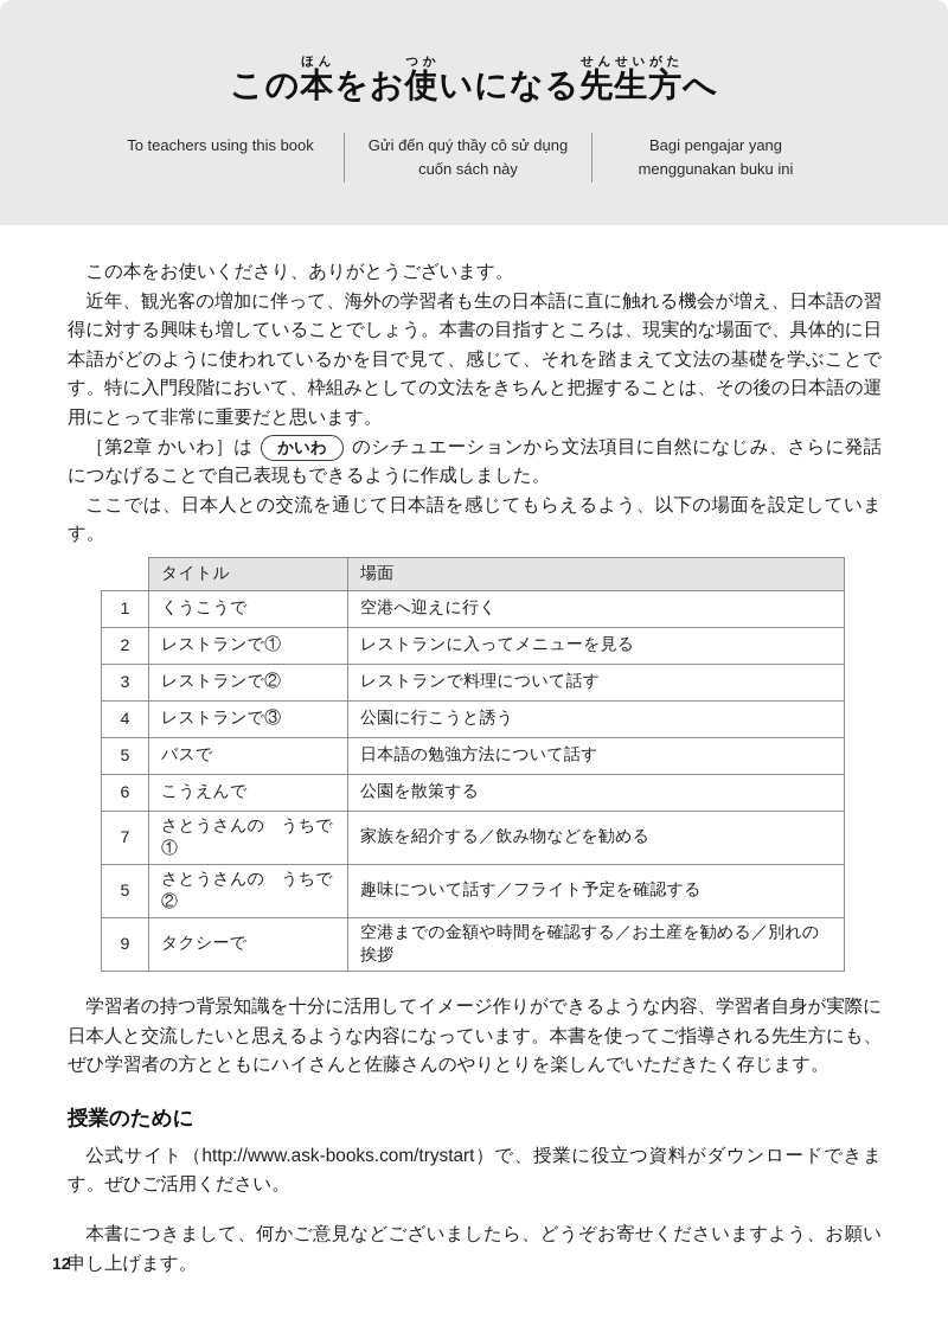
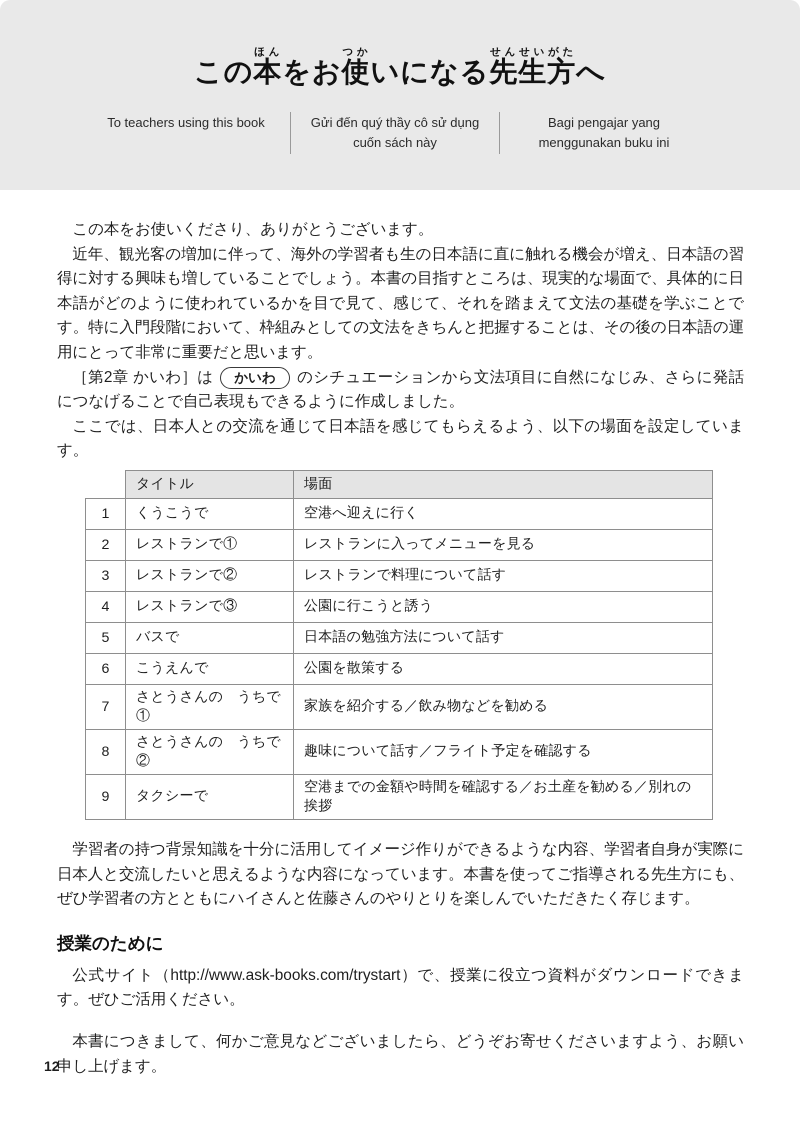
  この本ほんをお使つかいになる先生方せんせいがたへ
  To teachers using this book
  Gửi đến quý thầy cô sử dụng cuốn sách này
  Bagi pengajar yang menggunakan buku ini
  この本をお使いくださり、ありがとうございます。
  近年、観光客の増加に伴って、海外の学習者も生の日本語に直に触れる機会が増え、日本語の習得に対する興味も増していることでしょう。本書の目指すところは、現実的な場面で、具体的に日本語がどのように使われているかを目で見て、感じて、それを踏まえて文法の基礎を学ぶことです。特に入門段階において、枠組みとしての文法をきちんと把握することは、その後の日本語の運用にとって非常に重要だと思います。
  ［第2章 かいわ］は かいわ のシチュエーションから文法項目に自然になじみ、さらに発話につなげることで自己表現もできるように作成しました。
  ここでは、日本人との交流を通じて日本語を感じてもらえるよう、以下の場面を設定しています。
  	タイトル	場面
  1	くうこうで	空港へ迎えに行く
  2	レストランで①	レストランに入ってメニューを見る
  3	レストランで②	レストランで料理について話す
  4	レストランで③	公園に行こうと誘う
  5	バスで	日本語の勉強方法について話す
  6	こうえんで	公園を散策する
  7	さとうさんの うちで①	家族を紹介する／飲み物などを勧める
- 5	さとうさんの うちで②	趣味について話す／フライト予定を確認する
+ 8	さとうさんの うちで②	趣味について話す／フライト予定を確認する
  9	タクシーで	空港までの金額や時間を確認する／お土産を勧める／別れの挨拶
  学習者の持つ背景知識を十分に活用してイメージ作りができるような内容、学習者自身が実際に日本人と交流したいと思えるような内容になっています。本書を使ってご指導される先生方にも、ぜひ学習者の方とともにハイさんと佐藤さんのやりとりを楽しんでいただきたく存じます。
  授業のために
  公式サイト（http://www.ask-books.com/trystart）で、授業に役立つ資料がダウンロードできます。ぜひご活用ください。
  本書につきまして、何かご意見などございましたら、どうぞお寄せくださいますよう、お願い申し上げます。
  12
